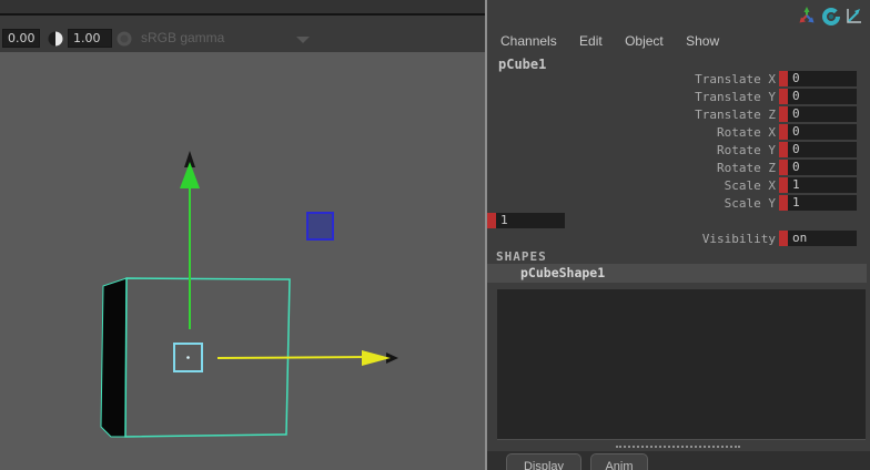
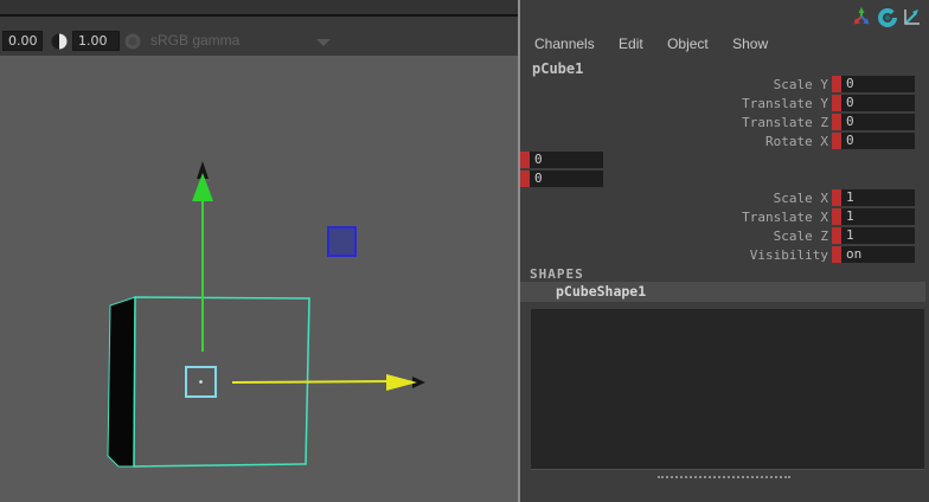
  0.00
  1.00
  sRGB gamma
  Channels Edit Object Show
  pCube1
- Translate X
+ Scale Y
  0
  Translate Y
  0
  Translate Z
  0
  Rotate X
  0
- Rotate Y
  0
- Rotate Z
  0
  Scale X
  1
- Scale Y
+ Translate X
  1
+ Scale Z
  1
  Visibility
  on
  SHAPES
  pCubeShape1
- Display
- Anim
